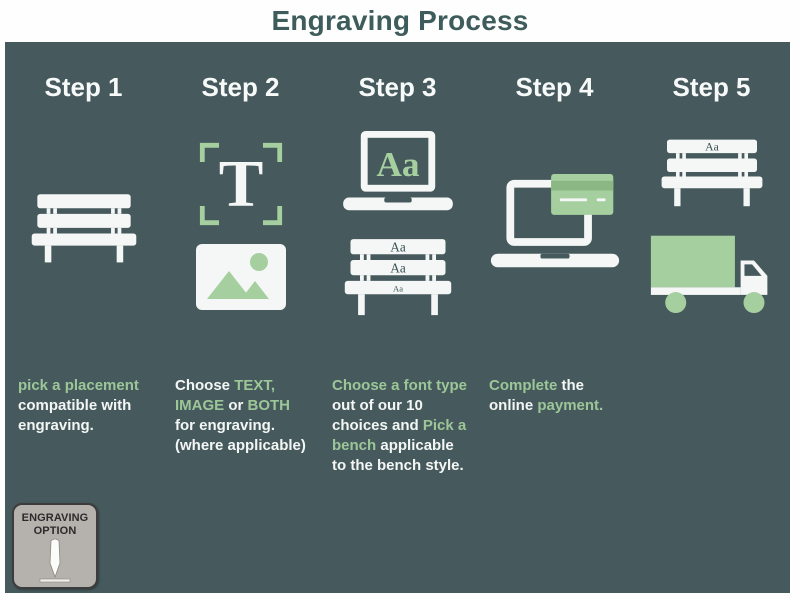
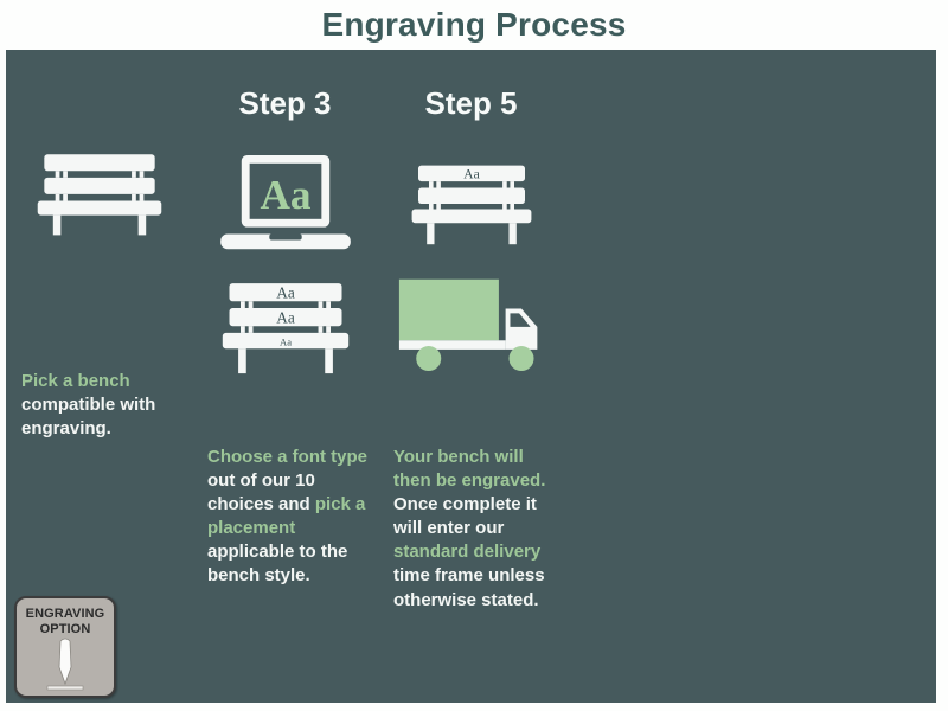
  Engraving Process
- Step 1
- pick a placement
+ Pick a bench
  compatible with engraving.
- Step 2
- T
- Choose TEXT, IMAGE or BOTH for engraving. (where applicable)
  Step 3
  Aa
  Aa
  Aa
  Aa
- Choose a font type out of our 10 choices and Pick a bench applicable to the bench style.
+ Choose a font type out of our 10 choices and pick a placement applicable to the bench style.
- Step 4
- Complete the online payment.
  Step 5
  Aa
+ Your bench will then be engraved. Once complete it will enter our standard delivery time frame unless otherwise stated.
  ENGRAVING OPTION
